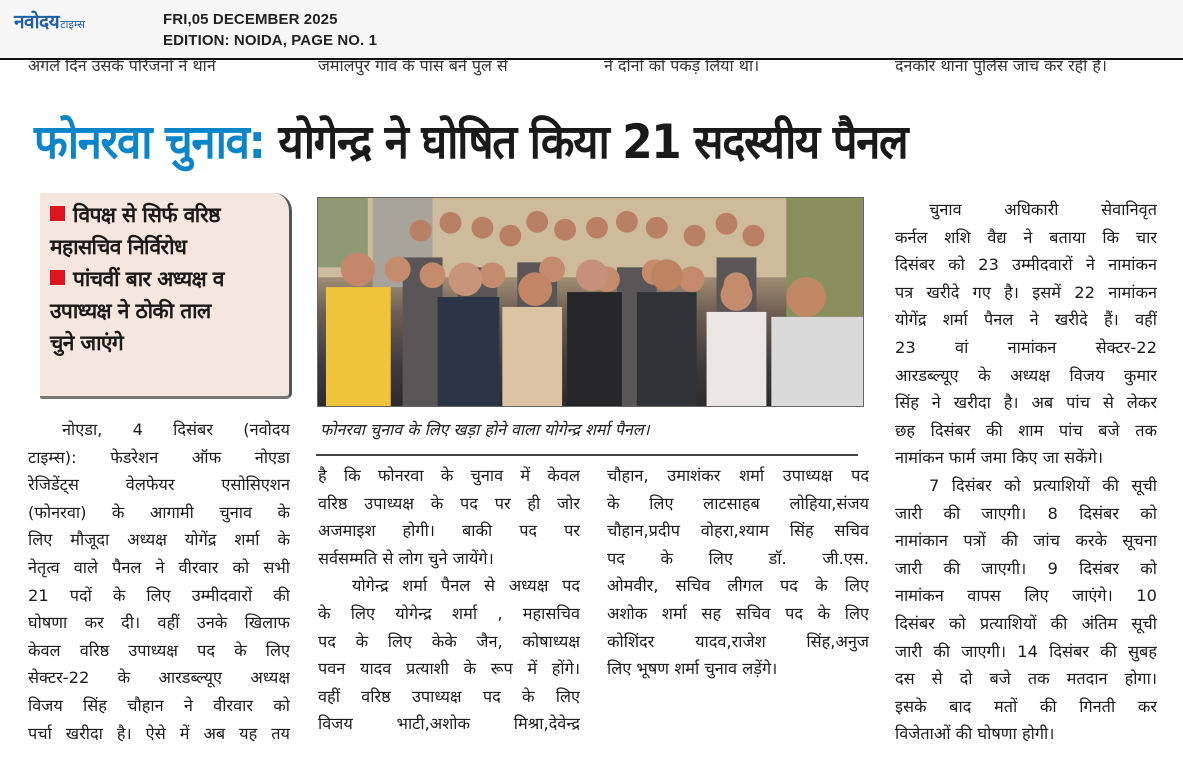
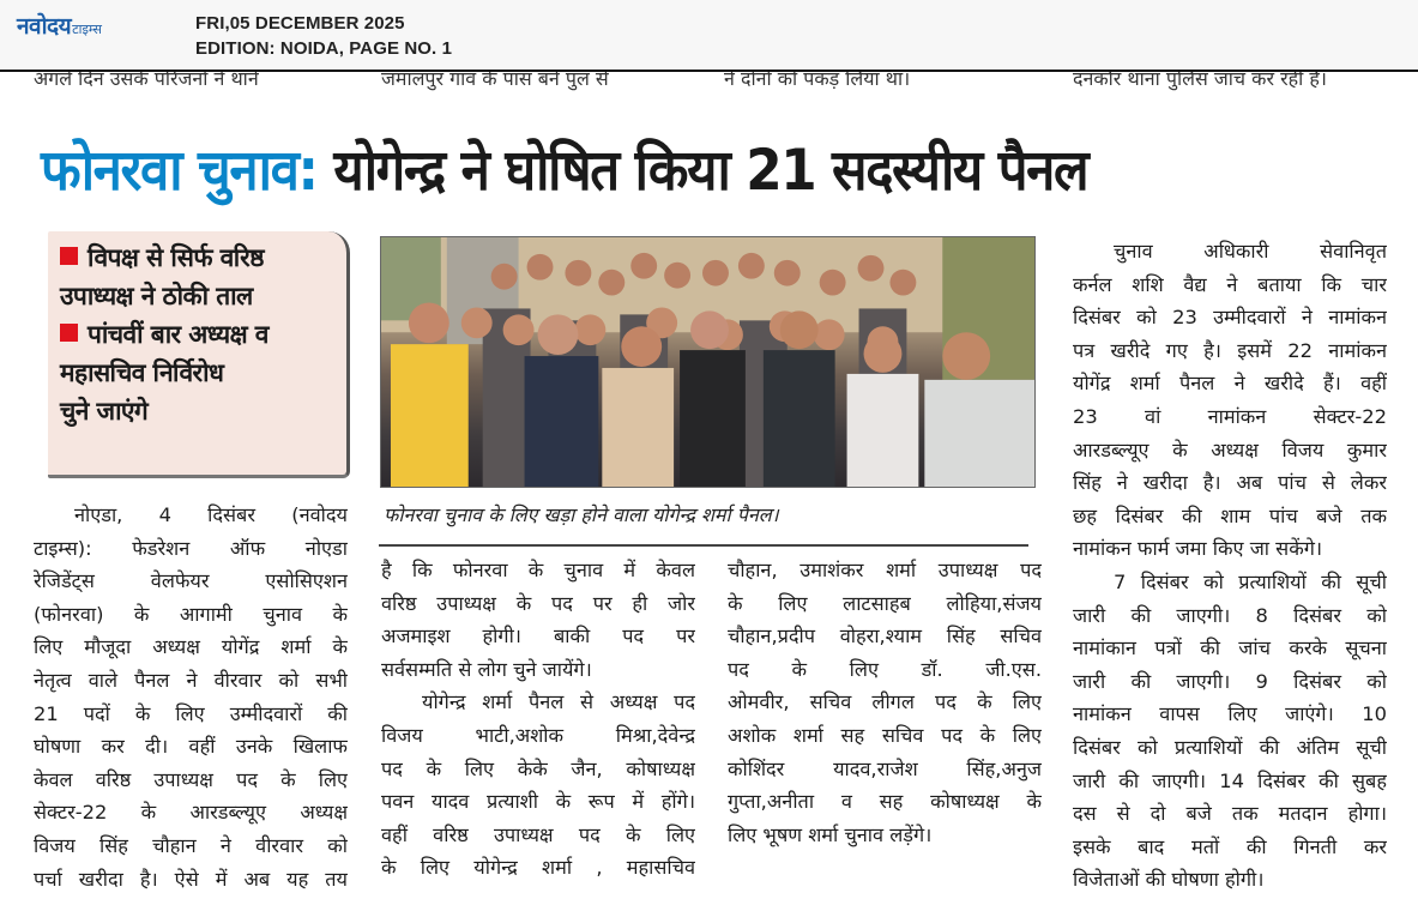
  नवोदय
  टाइम्स
  FRI,05 DECEMBER 2025
  EDITION: NOIDA, PAGE NO. 1
  अगले दिन उसके परिजनों ने थाने
  जमालपुर गांव के पास बने पुल से
  ने दोनों को पकड़ लिया था।
  दनकौर थाना पुलिस जांच कर रही है।
  फोनरवा चुनाव: योगेन्द्र ने घोषित किया 21 सदस्यीय पैनल
  विपक्ष से सिर्फ वरिष्ठ
- महासचिव निर्विरोध
+ उपाध्यक्ष ने ठोकी ताल
  पांचवीं बार अध्यक्ष व
- उपाध्यक्ष ने ठोकी ताल
+ महासचिव निर्विरोध
  चुने जाएंगे
  फोनरवा चुनाव के लिए खड़ा होने वाला योगेन्द्र शर्मा पैनल।
  नोएडा, 4 दिसंबर (नवोदय
  टाइम्स): फेडरेशन ऑफ नोएडा
  रेजिडेंट्स वेलफेयर एसोसिएशन
  (फोनरवा) के आगामी चुनाव के
  लिए मौजूदा अध्यक्ष योगेंद्र शर्मा के
  नेतृत्व वाले पैनल ने वीरवार को सभी
  21 पदों के लिए उम्मीदवारों की
  घोषणा कर दी। वहीं उनके खिलाफ
  केवल वरिष्ठ उपाध्यक्ष पद के लिए
  सेक्टर-22 के आरडब्ल्यूए अध्यक्ष
  विजय सिंह चौहान ने वीरवार को
  पर्चा खरीदा है। ऐसे में अब यह तय
  है कि फोनरवा के चुनाव में केवल
  वरिष्ठ उपाध्यक्ष के पद पर ही जोर
  अजमाइश होगी। बाकी पद पर
  सर्वसम्मति से लोग चुने जायेंगे।
  योगेन्द्र शर्मा पैनल से अध्यक्ष पद
- के लिए योगेन्द्र शर्मा , महासचिव
+ विजय भाटी,अशोक मिश्रा,देवेन्द्र
  पद के लिए केके जैन, कोषाध्यक्ष
  पवन यादव प्रत्याशी के रूप में होंगे।
  वहीं वरिष्ठ उपाध्यक्ष पद के लिए
- विजय भाटी,अशोक मिश्रा,देवेन्द्र
+ के लिए योगेन्द्र शर्मा , महासचिव
  चौहान, उमाशंकर शर्मा उपाध्यक्ष पद
  के लिए लाटसाहब लोहिया,संजय
  चौहान,प्रदीप वोहरा,श्याम सिंह सचिव
  पद के लिए डॉ. जी.एस.
  ओमवीर, सचिव लीगल पद के लिए
  अशोक शर्मा सह सचिव पद के लिए
  कोशिंदर यादव,राजेश सिंह,अनुज
+ गुप्ता,अनीता व सह कोषाध्यक्ष के
  लिए भूषण शर्मा चुनाव लड़ेंगे।
  चुनाव अधिकारी सेवानिवृत
  कर्नल शशि वैद्य ने बताया कि चार
  दिसंबर को 23 उम्मीदवारों ने नामांकन
  पत्र खरीदे गए है। इसमें 22 नामांकन
  योगेंद्र शर्मा पैनल ने खरीदे हैं। वहीं
  23 वां नामांकन सेक्टर-22
  आरडब्ल्यूए के अध्यक्ष विजय कुमार
  सिंह ने खरीदा है। अब पांच से लेकर
  छह दिसंबर की शाम पांच बजे तक
  नामांकन फार्म जमा किए जा सकेंगे।
  7 दिसंबर को प्रत्याशियों की सूची
  जारी की जाएगी। 8 दिसंबर को
  नामांकान पत्रों की जांच करके सूचना
  जारी की जाएगी। 9 दिसंबर को
  नामांकन वापस लिए जाएंगे। 10
  दिसंबर को प्रत्याशियों की अंतिम सूची
  जारी की जाएगी। 14 दिसंबर की सुबह
  दस से दो बजे तक मतदान होगा।
  इसके बाद मतों की गिनती कर
  विजेताओं की घोषणा होगी।
